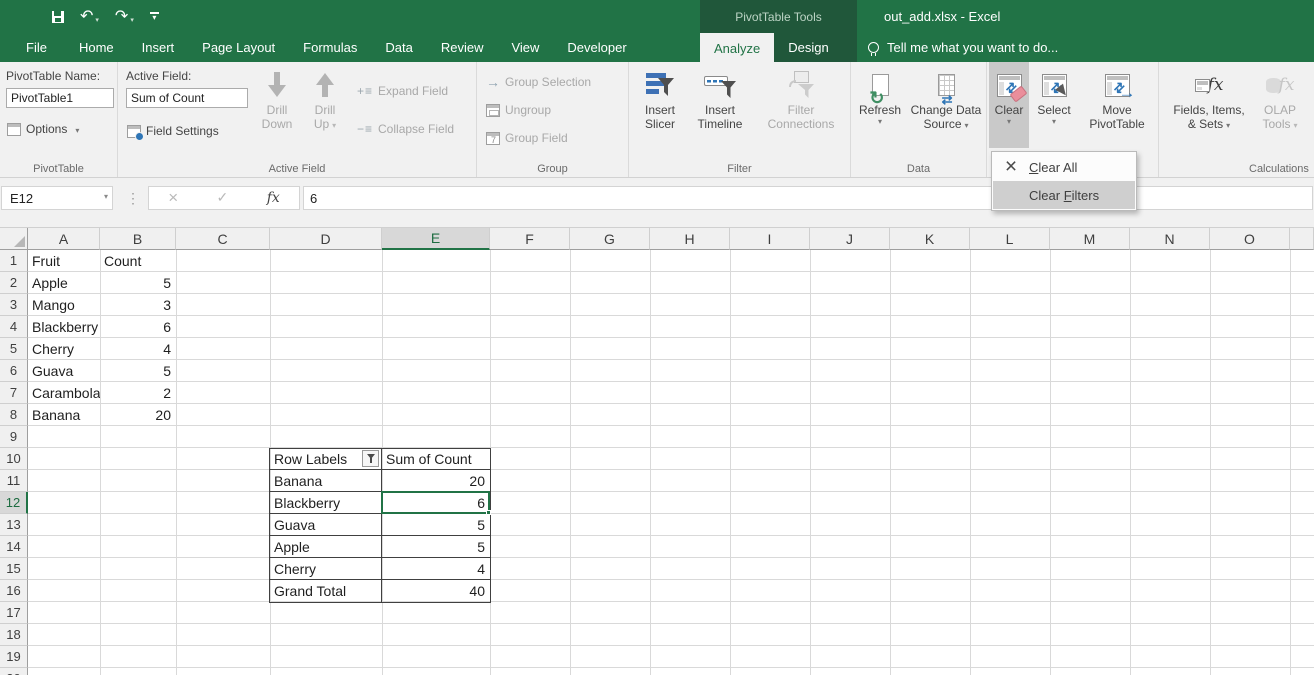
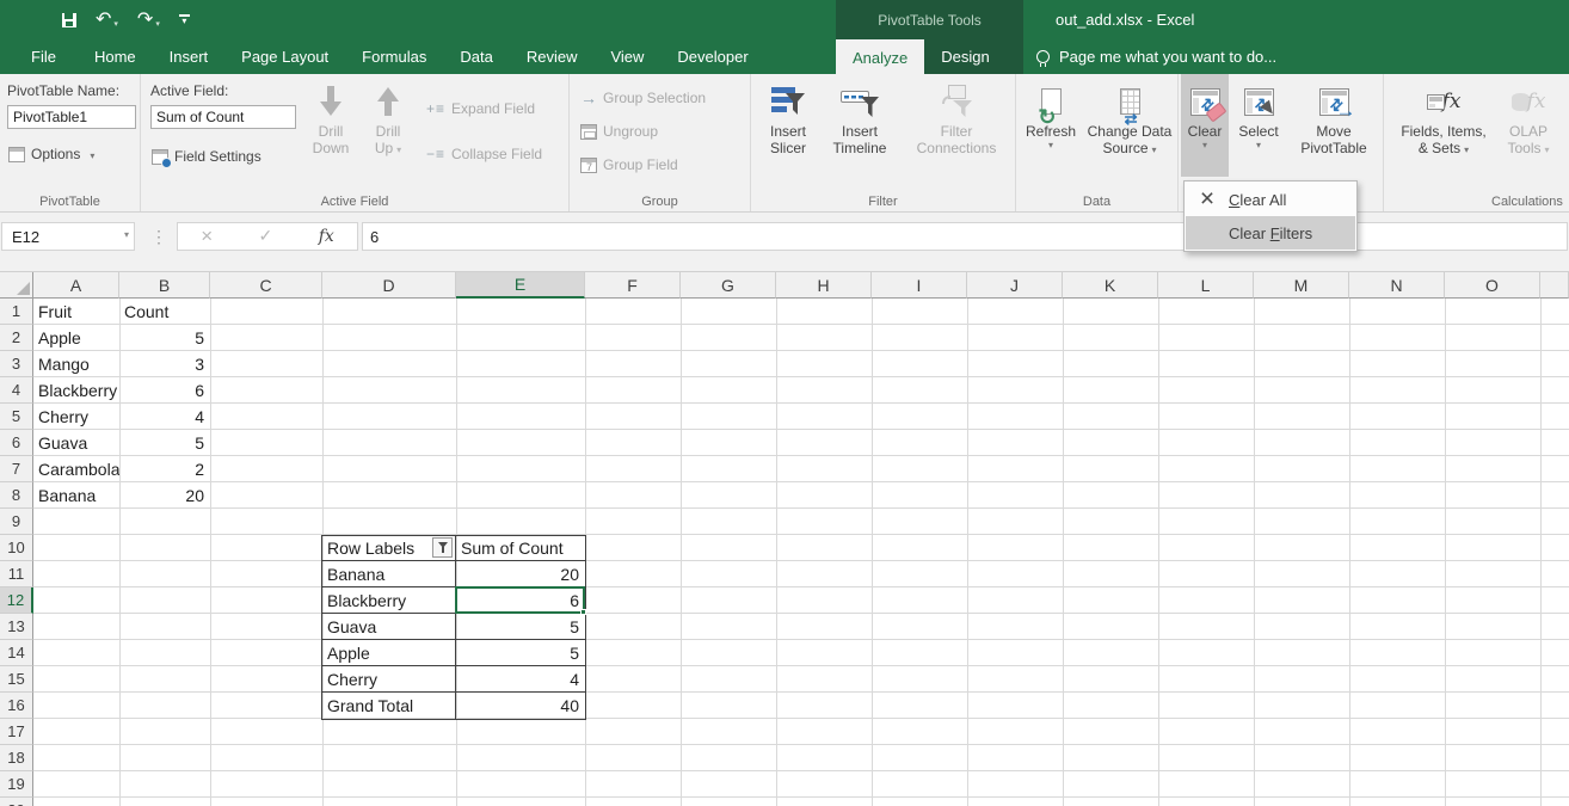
  PivotTable Tools
  out_add.xlsx - Excel
  File
  Home
  Insert
  Page Layout
  Formulas
  Data
  Review
  View
  Developer
  Analyze
  Design
- Tell me what you want to do...
+ Page me what you want to do...
  PivotTable Name:
  PivotTable1
  Options
  PivotTable
  Active Field:
  Sum of Count
  Field Settings
  Drill
  Down
  Drill
  Up
  Expand Field
  Collapse Field
  Active Field
  Group Selection
  Ungroup
  Group Field
  Group
  Insert
  Slicer
  Insert
  Timeline
  Filter
  Connections
  Filter
  Refresh
  ▾
  Change Data
  Source
  Data
  Clear
  ▾
  Select
  ▾
  Move
  PivotTable
  Fields, Items,
  & Sets
  OLAP
  Tools
  Calculations
  Clear All
  Clear Filters
  E12
  6
  A
  B
  C
  D
  E
  F
  G
  H
  I
  J
  K
  L
  M
  N
  O
  1
  2
  3
  4
  5
  6
  7
  8
  9
  10
  11
  12
  13
  14
  15
  16
  17
  18
  19
  Fruit
  Count
  Apple
  5
  Mango
  3
  Blackberry
  6
  Cherry
  4
  Guava
  5
  Carambola
  2
  Banana
  20
  Row Labels
  Sum of Count
  Banana
  20
  Blackberry
  6
  Guava
  5
  Apple
  5
  Cherry
  4
  Grand Total
  40
